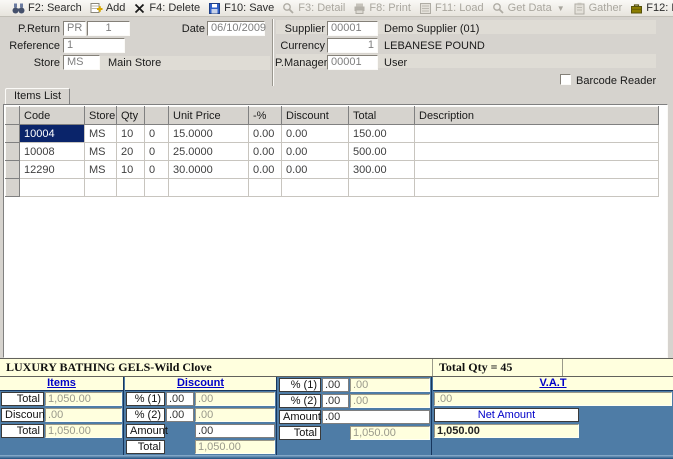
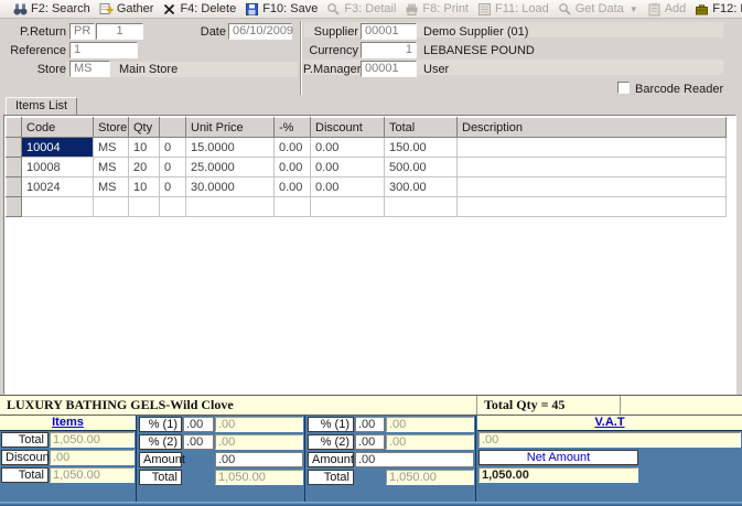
  F2: Search
- Add
+ Gather
  F4: Delete
  F10: Save
  F3: Detail
  F8: Print
  F11: Load
  Get Data
  ▼
- Gather
+ Add
  P.Return
  PR
  1
  Date
  06/10/2009
  Reference
  1
  Store
  MS
  Main Store
  Supplier
  00001
  Demo Supplier (01)
  Currency
  1
  LEBANESE POUND
  P.Manager
  00001
  User
  Barcode Reader
  Items List
  	Code	Store	Qty		Unit Price	-%	Discount	Total	Description
  	10004	MS	10	0	15.0000	0.00	0.00	150.00
  	10008	MS	20	0	25.0000	0.00	0.00	500.00
- 	12290	MS	10	0	30.0000	0.00	0.00	300.00
+ 	10024	MS	10	0	30.0000	0.00	0.00	300.00
  LUXURY BATHING GELS-Wild Clove
  Total Qty = 45
  Items
  Total
  1,050.00
  Discoun
  .00
  Total
  1,050.00
- Discount
  % (1)
  .00
  .00
  % (2)
  .00
  .00
  Amount
  .00
  Total
  1,050.00
  % (1)
  .00
  .00
  % (2)
  .00
  .00
  Amount
  .00
  Total
  1,050.00
  V.A.T
  .00
  Net Amount
  1,050.00
